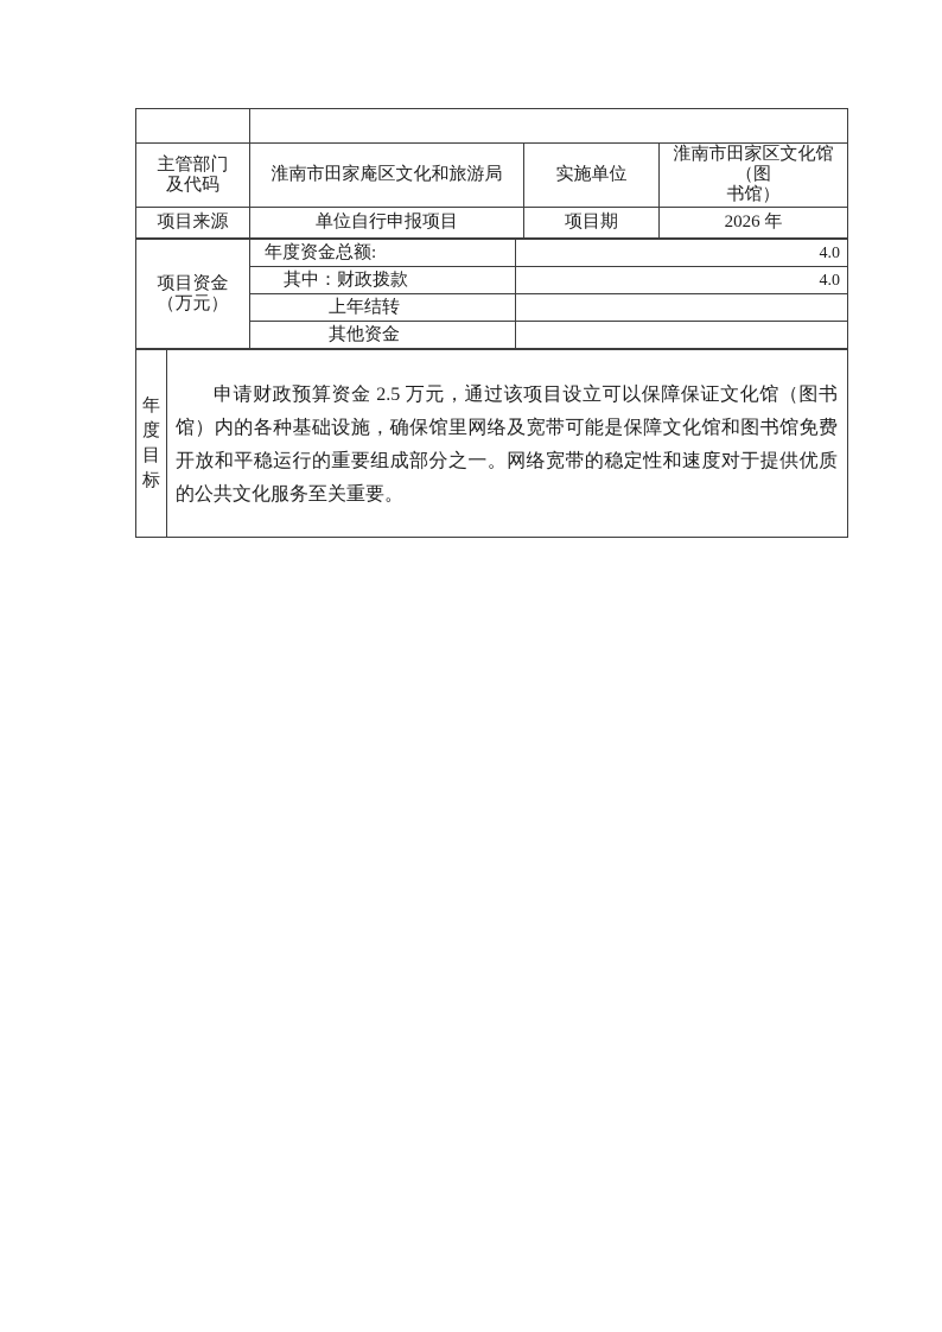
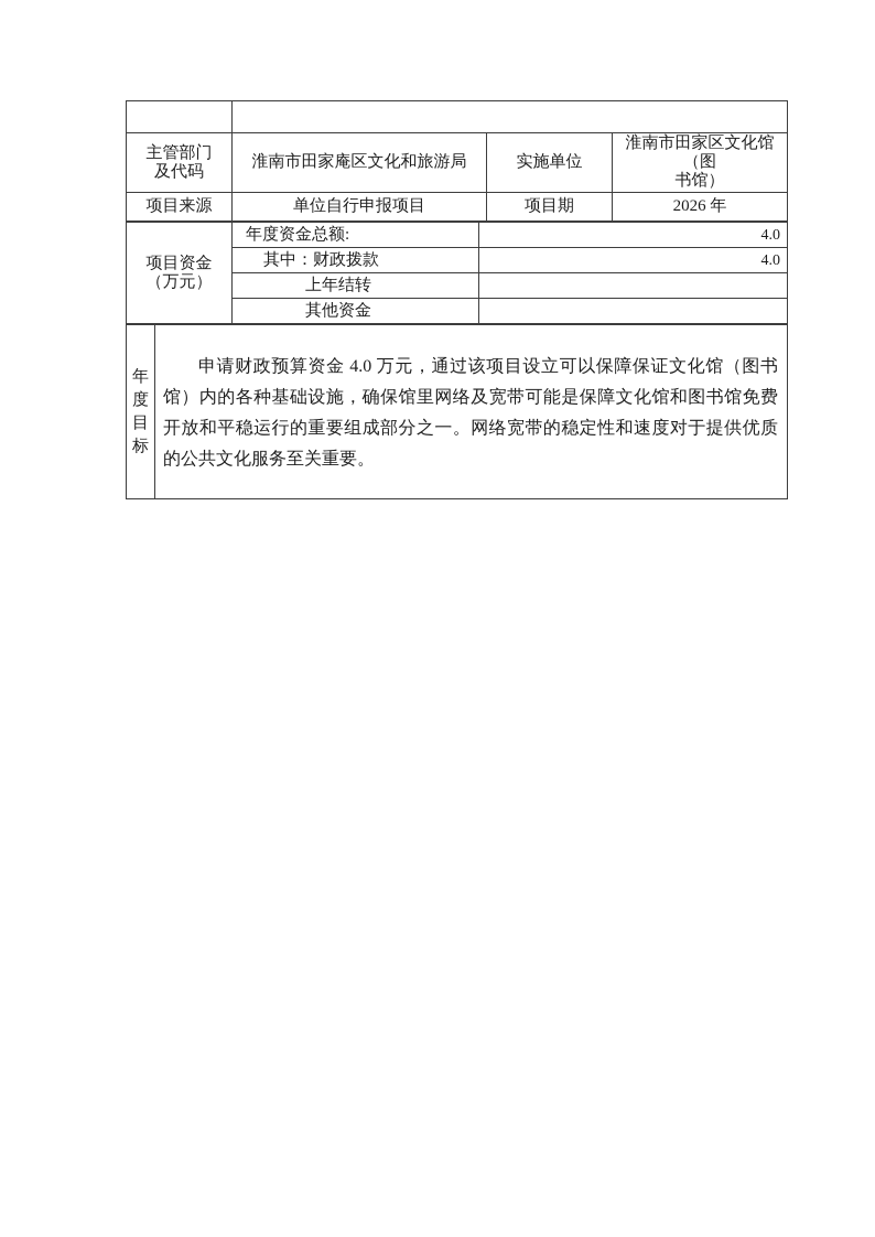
  主管部门 及代码	淮南市田家庵区文化和旅游局	实施单位	淮南市田家区文化馆（图 书馆）
  项目来源	单位自行申报项目	项目期	2026 年
  项目资金 （万元）	年度资金总额:	4.0
  其中：财政拨款	4.0
  上年结转
  其他资金
- 年度目标	申请财政预算资金 2.5 万元，通过该项目设立可以保障保证文化馆（图书馆）内的各种基础设施，确保馆里网络及宽带可能是保障文化馆和图书馆免费开放和平稳运行的重要组成部分之一。网络宽带的稳定性和速度对于提供优质的公共文化服务至关重要。
+ 年度目标	申请财政预算资金 4.0 万元，通过该项目设立可以保障保证文化馆（图书馆）内的各种基础设施，确保馆里网络及宽带可能是保障文化馆和图书馆免费开放和平稳运行的重要组成部分之一。网络宽带的稳定性和速度对于提供优质的公共文化服务至关重要。
